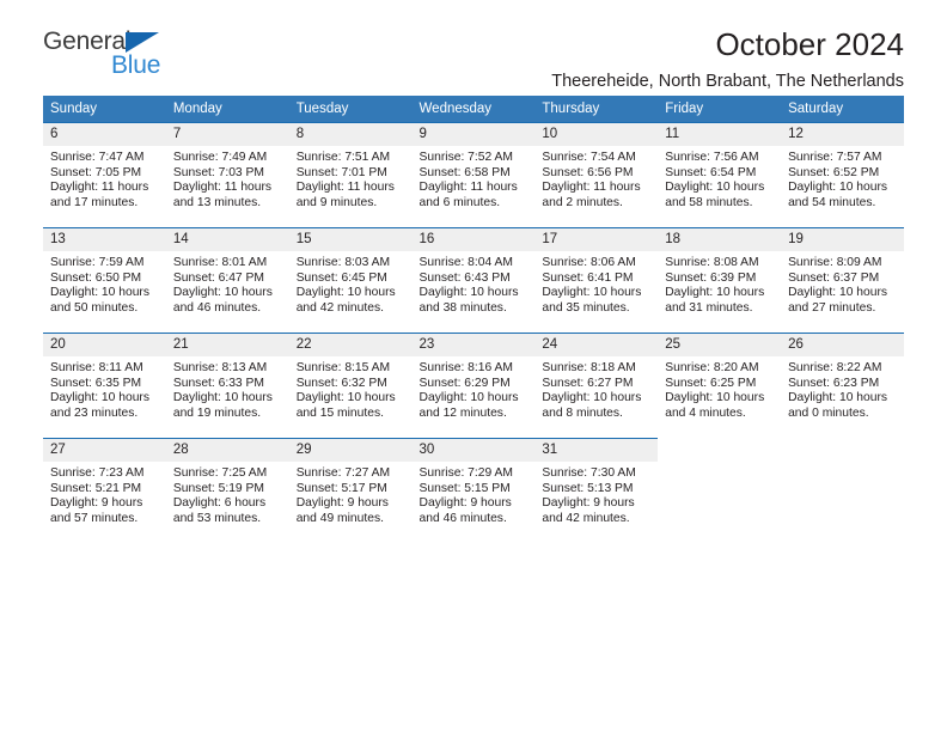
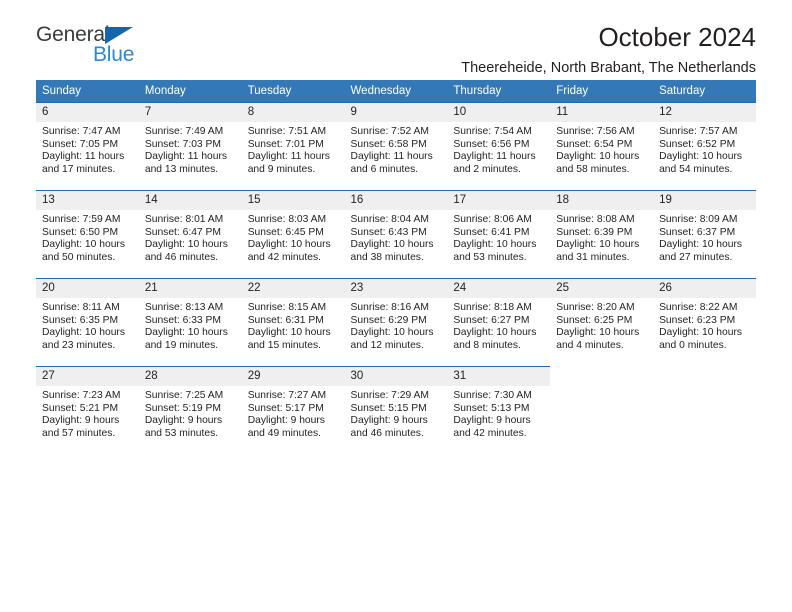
  General
  Blue
  October 2024
  Theereheide, North Brabant, The Netherlands
  Sunday	Monday	Tuesday	Wednesday	Thursday	Friday	Saturday
  6Sunrise: 7:47 AMSunset: 7:05 PMDaylight: 11 hours and 17 minutes.	7Sunrise: 7:49 AMSunset: 7:03 PMDaylight: 11 hours and 13 minutes.	8Sunrise: 7:51 AMSunset: 7:01 PMDaylight: 11 hours and 9 minutes.	9Sunrise: 7:52 AMSunset: 6:58 PMDaylight: 11 hours and 6 minutes.	10Sunrise: 7:54 AMSunset: 6:56 PMDaylight: 11 hours and 2 minutes.	11Sunrise: 7:56 AMSunset: 6:54 PMDaylight: 10 hours and 58 minutes.	12Sunrise: 7:57 AMSunset: 6:52 PMDaylight: 10 hours and 54 minutes.
- 13Sunrise: 7:59 AMSunset: 6:50 PMDaylight: 10 hours and 50 minutes.	14Sunrise: 8:01 AMSunset: 6:47 PMDaylight: 10 hours and 46 minutes.	15Sunrise: 8:03 AMSunset: 6:45 PMDaylight: 10 hours and 42 minutes.	16Sunrise: 8:04 AMSunset: 6:43 PMDaylight: 10 hours and 38 minutes.	17Sunrise: 8:06 AMSunset: 6:41 PMDaylight: 10 hours and 35 minutes.	18Sunrise: 8:08 AMSunset: 6:39 PMDaylight: 10 hours and 31 minutes.	19Sunrise: 8:09 AMSunset: 6:37 PMDaylight: 10 hours and 27 minutes.
+ 13Sunrise: 7:59 AMSunset: 6:50 PMDaylight: 10 hours and 50 minutes.	14Sunrise: 8:01 AMSunset: 6:47 PMDaylight: 10 hours and 46 minutes.	15Sunrise: 8:03 AMSunset: 6:45 PMDaylight: 10 hours and 42 minutes.	16Sunrise: 8:04 AMSunset: 6:43 PMDaylight: 10 hours and 38 minutes.	17Sunrise: 8:06 AMSunset: 6:41 PMDaylight: 10 hours and 53 minutes.	18Sunrise: 8:08 AMSunset: 6:39 PMDaylight: 10 hours and 31 minutes.	19Sunrise: 8:09 AMSunset: 6:37 PMDaylight: 10 hours and 27 minutes.
- 20Sunrise: 8:11 AMSunset: 6:35 PMDaylight: 10 hours and 23 minutes.	21Sunrise: 8:13 AMSunset: 6:33 PMDaylight: 10 hours and 19 minutes.	22Sunrise: 8:15 AMSunset: 6:32 PMDaylight: 10 hours and 15 minutes.	23Sunrise: 8:16 AMSunset: 6:29 PMDaylight: 10 hours and 12 minutes.	24Sunrise: 8:18 AMSunset: 6:27 PMDaylight: 10 hours and 8 minutes.	25Sunrise: 8:20 AMSunset: 6:25 PMDaylight: 10 hours and 4 minutes.	26Sunrise: 8:22 AMSunset: 6:23 PMDaylight: 10 hours and 0 minutes.
+ 20Sunrise: 8:11 AMSunset: 6:35 PMDaylight: 10 hours and 23 minutes.	21Sunrise: 8:13 AMSunset: 6:33 PMDaylight: 10 hours and 19 minutes.	22Sunrise: 8:15 AMSunset: 6:31 PMDaylight: 10 hours and 15 minutes.	23Sunrise: 8:16 AMSunset: 6:29 PMDaylight: 10 hours and 12 minutes.	24Sunrise: 8:18 AMSunset: 6:27 PMDaylight: 10 hours and 8 minutes.	25Sunrise: 8:20 AMSunset: 6:25 PMDaylight: 10 hours and 4 minutes.	26Sunrise: 8:22 AMSunset: 6:23 PMDaylight: 10 hours and 0 minutes.
- 27Sunrise: 7:23 AMSunset: 5:21 PMDaylight: 9 hours and 57 minutes.	28Sunrise: 7:25 AMSunset: 5:19 PMDaylight: 6 hours and 53 minutes.	29Sunrise: 7:27 AMSunset: 5:17 PMDaylight: 9 hours and 49 minutes.	30Sunrise: 7:29 AMSunset: 5:15 PMDaylight: 9 hours and 46 minutes.	31Sunrise: 7:30 AMSunset: 5:13 PMDaylight: 9 hours and 42 minutes.
+ 27Sunrise: 7:23 AMSunset: 5:21 PMDaylight: 9 hours and 57 minutes.	28Sunrise: 7:25 AMSunset: 5:19 PMDaylight: 9 hours and 53 minutes.	29Sunrise: 7:27 AMSunset: 5:17 PMDaylight: 9 hours and 49 minutes.	30Sunrise: 7:29 AMSunset: 5:15 PMDaylight: 9 hours and 46 minutes.	31Sunrise: 7:30 AMSunset: 5:13 PMDaylight: 9 hours and 42 minutes.
